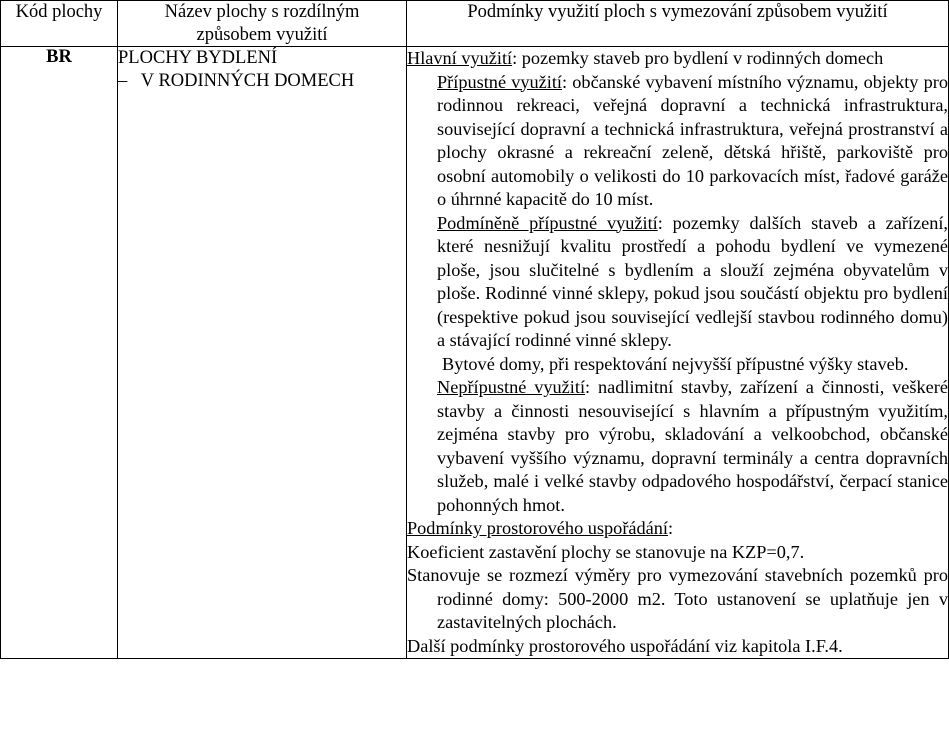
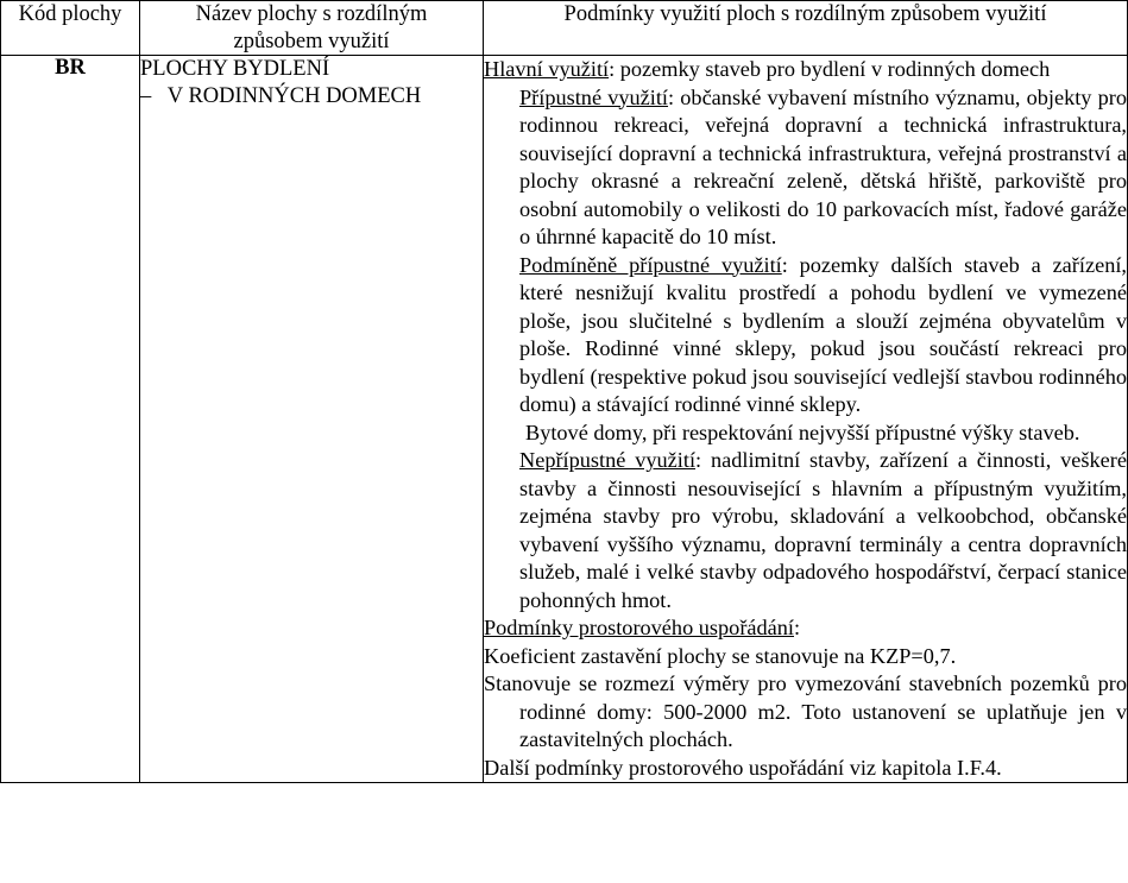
- Kód plochy	Název plochy s rozdílným způsobem využití	Podmínky využití ploch s vymezování způsobem využití
+ Kód plochy	Název plochy s rozdílným způsobem využití	Podmínky využití ploch s rozdílným způsobem využití
- BR	PLOCHY BYDLENÍ – V RODINNÝCH DOMECH	Hlavní využití: pozemky staveb pro bydlení v rodinných domech Přípustné využití: občanské vybavení místního významu, objekty pro rodinnou rekreaci, veřejná dopravní a technická infrastruktura, související dopravní a technická infrastruktura, veřejná prostranství a plochy okrasné a rekreační zeleně, dětská hřiště, parkoviště pro osobní automobily o velikosti do 10 parkovacích míst, řadové garáže o úhrnné kapacitě do 10 míst. Podmíněně přípustné využití: pozemky dalších staveb a zařízení, které nesnižují kvalitu prostředí a pohodu bydlení ve vymezené ploše, jsou slučitelné s bydlením a slouží zejména obyvatelům v ploše. Rodinné vinné sklepy, pokud jsou součástí objektu pro bydlení (respektive pokud jsou související vedlejší stavbou rodinného domu) a stávající rodinné vinné sklepy. Bytové domy, při respektování nejvyšší přípustné výšky staveb. Nepřípustné využití: nadlimitní stavby, zařízení a činnosti, veškeré stavby a činnosti nesouvisející s hlavním a přípustným využitím, zejména stavby pro výrobu, skladování a velkoobchod, občanské vybavení vyššího významu, dopravní terminály a centra dopravních služeb, malé i velké stavby odpadového hospodářství, čerpací stanice pohonných hmot. Podmínky prostorového uspořádání: Koeficient zastavění plochy se stanovuje na KZP=0,7. Stanovuje se rozmezí výměry pro vymezování stavebních pozemků pro rodinné domy: 500-2000 m2. Toto ustanovení se uplatňuje jen v zastavitelných plochách. Další podmínky prostorového uspořádání viz kapitola I.F.4.
+ BR	PLOCHY BYDLENÍ – V RODINNÝCH DOMECH	Hlavní využití: pozemky staveb pro bydlení v rodinných domech Přípustné využití: občanské vybavení místního významu, objekty pro rodinnou rekreaci, veřejná dopravní a technická infrastruktura, související dopravní a technická infrastruktura, veřejná prostranství a plochy okrasné a rekreační zeleně, dětská hřiště, parkoviště pro osobní automobily o velikosti do 10 parkovacích míst, řadové garáže o úhrnné kapacitě do 10 míst. Podmíněně přípustné využití: pozemky dalších staveb a zařízení, které nesnižují kvalitu prostředí a pohodu bydlení ve vymezené ploše, jsou slučitelné s bydlením a slouží zejména obyvatelům v ploše. Rodinné vinné sklepy, pokud jsou součástí rekreaci pro bydlení (respektive pokud jsou související vedlejší stavbou rodinného domu) a stávající rodinné vinné sklepy. Bytové domy, při respektování nejvyšší přípustné výšky staveb. Nepřípustné využití: nadlimitní stavby, zařízení a činnosti, veškeré stavby a činnosti nesouvisející s hlavním a přípustným využitím, zejména stavby pro výrobu, skladování a velkoobchod, občanské vybavení vyššího významu, dopravní terminály a centra dopravních služeb, malé i velké stavby odpadového hospodářství, čerpací stanice pohonných hmot. Podmínky prostorového uspořádání: Koeficient zastavění plochy se stanovuje na KZP=0,7. Stanovuje se rozmezí výměry pro vymezování stavebních pozemků pro rodinné domy: 500-2000 m2. Toto ustanovení se uplatňuje jen v zastavitelných plochách. Další podmínky prostorového uspořádání viz kapitola I.F.4.
